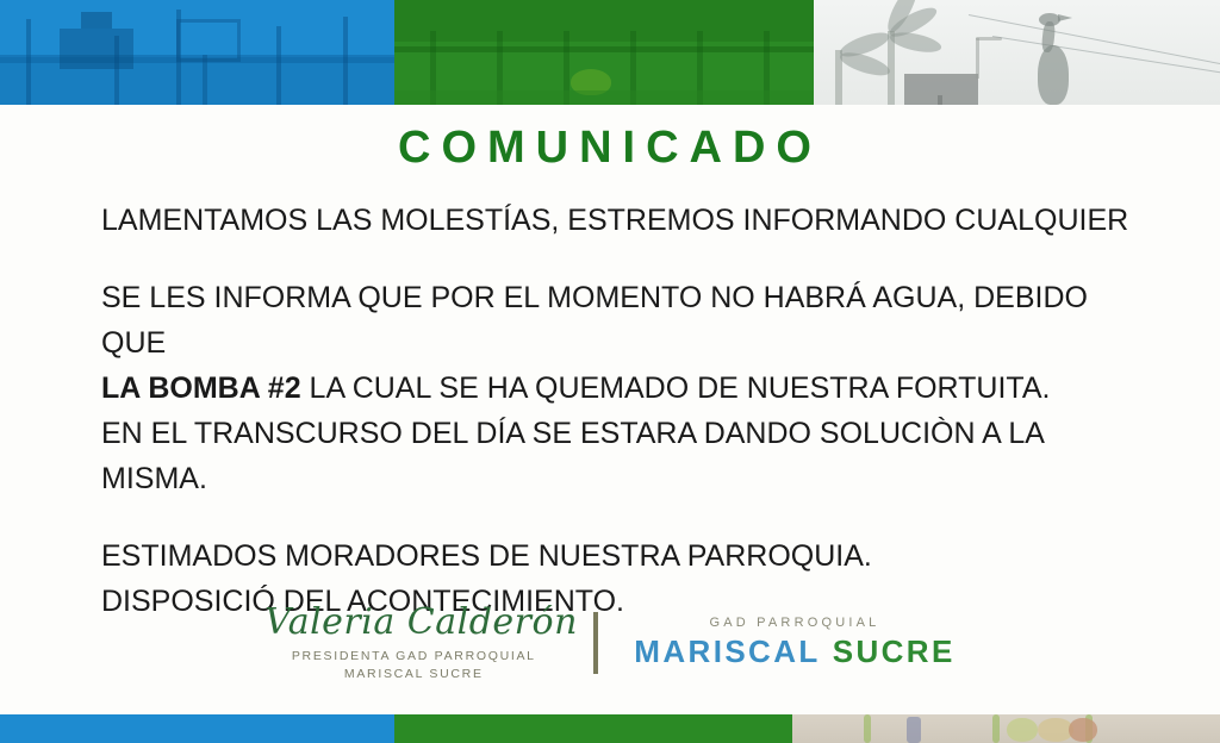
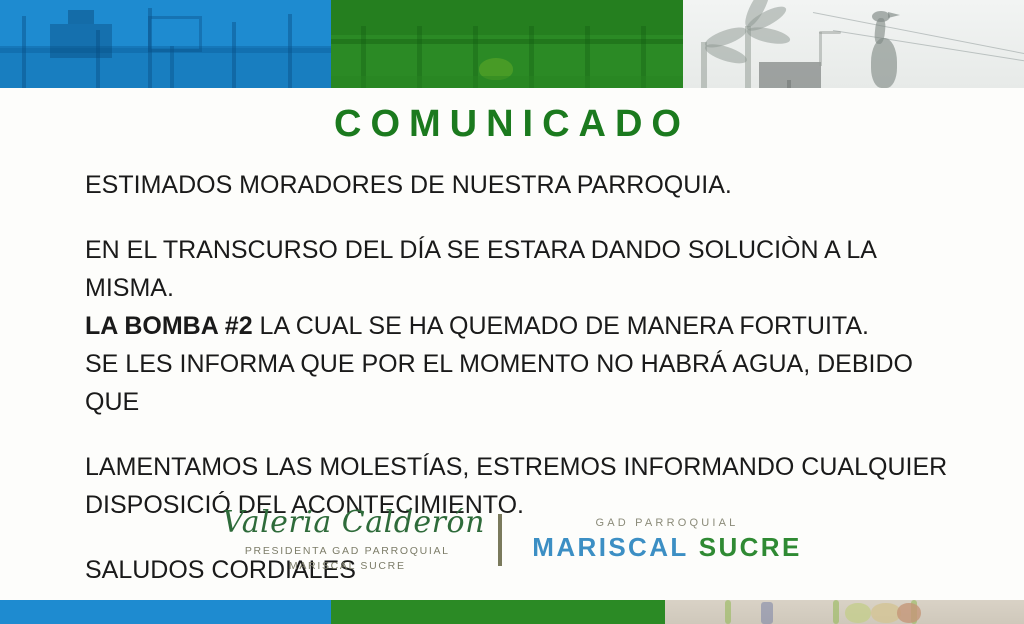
  COMUNICADO
- LAMENTAMOS LAS MOLESTÍAS, ESTREMOS INFORMANDO CUALQUIER
+ ESTIMADOS MORADORES DE NUESTRA PARROQUIA.
- SE LES INFORMA QUE POR EL MOMENTO NO HABRÁ AGUA, DEBIDO QUE
+ EN EL TRANSCURSO DEL DÍA SE ESTARA DANDO SOLUCIÒN A LA MISMA.
- LA BOMBA #2 LA CUAL SE HA QUEMADO DE NUESTRA FORTUITA.
+ LA BOMBA #2 LA CUAL SE HA QUEMADO DE MANERA FORTUITA.
- EN EL TRANSCURSO DEL DÍA SE ESTARA DANDO SOLUCIÒN A LA MISMA.
+ SE LES INFORMA QUE POR EL MOMENTO NO HABRÁ AGUA, DEBIDO QUE
- ESTIMADOS MORADORES DE NUESTRA PARROQUIA.
+ LAMENTAMOS LAS MOLESTÍAS, ESTREMOS INFORMANDO CUALQUIER
  DISPOSICIÓ DEL ACONTECIMIENTO.
+ SALUDOS CORDIALES
  Valeria Calderón
  PRESIDENTA GAD PARROQUIAL
  MARISCAL SUCRE
  GAD PARROQUIAL
  MARISCAL SUCRE
